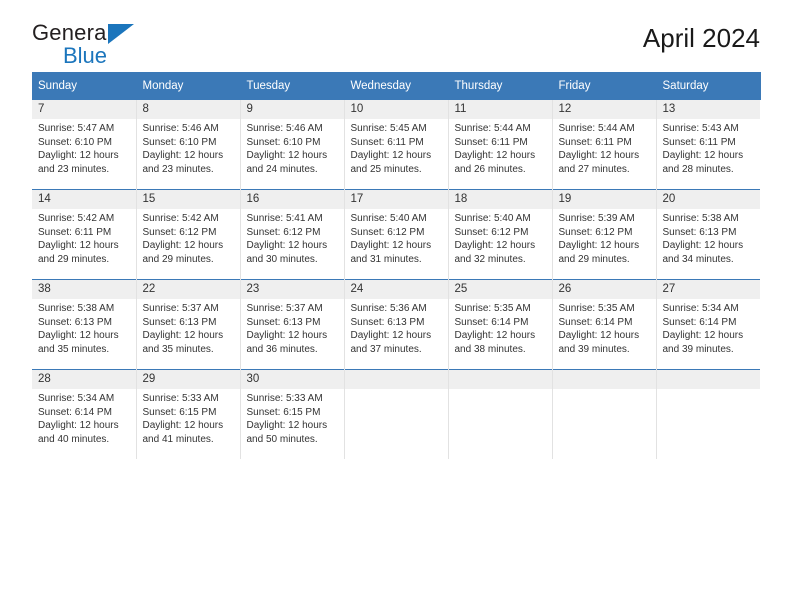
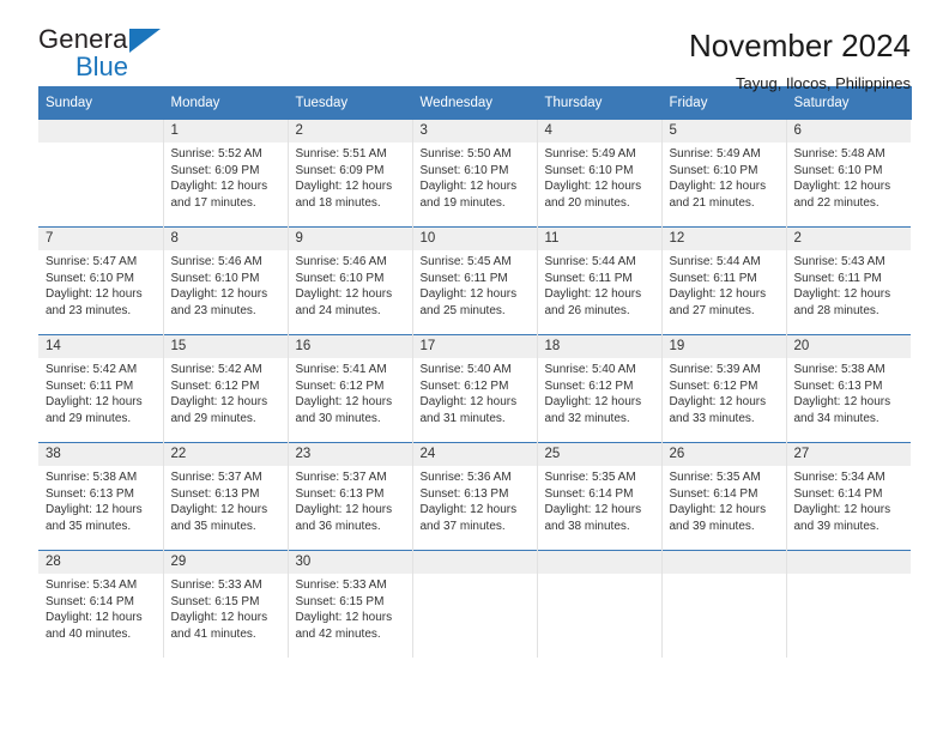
  General
  Blue
- April 2024
+ November 2024
+ Tayug, Ilocos, Philippines
  Sunday	Monday	Tuesday	Wednesday	Thursday	Friday	Saturday
+ 	1Sunrise: 5:52 AMSunset: 6:09 PMDaylight: 12 hoursand 17 minutes.	2Sunrise: 5:51 AMSunset: 6:09 PMDaylight: 12 hoursand 18 minutes.	3Sunrise: 5:50 AMSunset: 6:10 PMDaylight: 12 hoursand 19 minutes.	4Sunrise: 5:49 AMSunset: 6:10 PMDaylight: 12 hoursand 20 minutes.	5Sunrise: 5:49 AMSunset: 6:10 PMDaylight: 12 hoursand 21 minutes.	6Sunrise: 5:48 AMSunset: 6:10 PMDaylight: 12 hoursand 22 minutes.
- 7Sunrise: 5:47 AMSunset: 6:10 PMDaylight: 12 hoursand 23 minutes.	8Sunrise: 5:46 AMSunset: 6:10 PMDaylight: 12 hoursand 23 minutes.	9Sunrise: 5:46 AMSunset: 6:10 PMDaylight: 12 hoursand 24 minutes.	10Sunrise: 5:45 AMSunset: 6:11 PMDaylight: 12 hoursand 25 minutes.	11Sunrise: 5:44 AMSunset: 6:11 PMDaylight: 12 hoursand 26 minutes.	12Sunrise: 5:44 AMSunset: 6:11 PMDaylight: 12 hoursand 27 minutes.	13Sunrise: 5:43 AMSunset: 6:11 PMDaylight: 12 hoursand 28 minutes.
+ 7Sunrise: 5:47 AMSunset: 6:10 PMDaylight: 12 hoursand 23 minutes.	8Sunrise: 5:46 AMSunset: 6:10 PMDaylight: 12 hoursand 23 minutes.	9Sunrise: 5:46 AMSunset: 6:10 PMDaylight: 12 hoursand 24 minutes.	10Sunrise: 5:45 AMSunset: 6:11 PMDaylight: 12 hoursand 25 minutes.	11Sunrise: 5:44 AMSunset: 6:11 PMDaylight: 12 hoursand 26 minutes.	12Sunrise: 5:44 AMSunset: 6:11 PMDaylight: 12 hoursand 27 minutes.	2Sunrise: 5:43 AMSunset: 6:11 PMDaylight: 12 hoursand 28 minutes.
- 14Sunrise: 5:42 AMSunset: 6:11 PMDaylight: 12 hoursand 29 minutes.	15Sunrise: 5:42 AMSunset: 6:12 PMDaylight: 12 hoursand 29 minutes.	16Sunrise: 5:41 AMSunset: 6:12 PMDaylight: 12 hoursand 30 minutes.	17Sunrise: 5:40 AMSunset: 6:12 PMDaylight: 12 hoursand 31 minutes.	18Sunrise: 5:40 AMSunset: 6:12 PMDaylight: 12 hoursand 32 minutes.	19Sunrise: 5:39 AMSunset: 6:12 PMDaylight: 12 hoursand 29 minutes.	20Sunrise: 5:38 AMSunset: 6:13 PMDaylight: 12 hoursand 34 minutes.
+ 14Sunrise: 5:42 AMSunset: 6:11 PMDaylight: 12 hoursand 29 minutes.	15Sunrise: 5:42 AMSunset: 6:12 PMDaylight: 12 hoursand 29 minutes.	16Sunrise: 5:41 AMSunset: 6:12 PMDaylight: 12 hoursand 30 minutes.	17Sunrise: 5:40 AMSunset: 6:12 PMDaylight: 12 hoursand 31 minutes.	18Sunrise: 5:40 AMSunset: 6:12 PMDaylight: 12 hoursand 32 minutes.	19Sunrise: 5:39 AMSunset: 6:12 PMDaylight: 12 hoursand 33 minutes.	20Sunrise: 5:38 AMSunset: 6:13 PMDaylight: 12 hoursand 34 minutes.
  38Sunrise: 5:38 AMSunset: 6:13 PMDaylight: 12 hoursand 35 minutes.	22Sunrise: 5:37 AMSunset: 6:13 PMDaylight: 12 hoursand 35 minutes.	23Sunrise: 5:37 AMSunset: 6:13 PMDaylight: 12 hoursand 36 minutes.	24Sunrise: 5:36 AMSunset: 6:13 PMDaylight: 12 hoursand 37 minutes.	25Sunrise: 5:35 AMSunset: 6:14 PMDaylight: 12 hoursand 38 minutes.	26Sunrise: 5:35 AMSunset: 6:14 PMDaylight: 12 hoursand 39 minutes.	27Sunrise: 5:34 AMSunset: 6:14 PMDaylight: 12 hoursand 39 minutes.
- 28Sunrise: 5:34 AMSunset: 6:14 PMDaylight: 12 hoursand 40 minutes.	29Sunrise: 5:33 AMSunset: 6:15 PMDaylight: 12 hoursand 41 minutes.	30Sunrise: 5:33 AMSunset: 6:15 PMDaylight: 12 hoursand 50 minutes.
+ 28Sunrise: 5:34 AMSunset: 6:14 PMDaylight: 12 hoursand 40 minutes.	29Sunrise: 5:33 AMSunset: 6:15 PMDaylight: 12 hoursand 41 minutes.	30Sunrise: 5:33 AMSunset: 6:15 PMDaylight: 12 hoursand 42 minutes.
